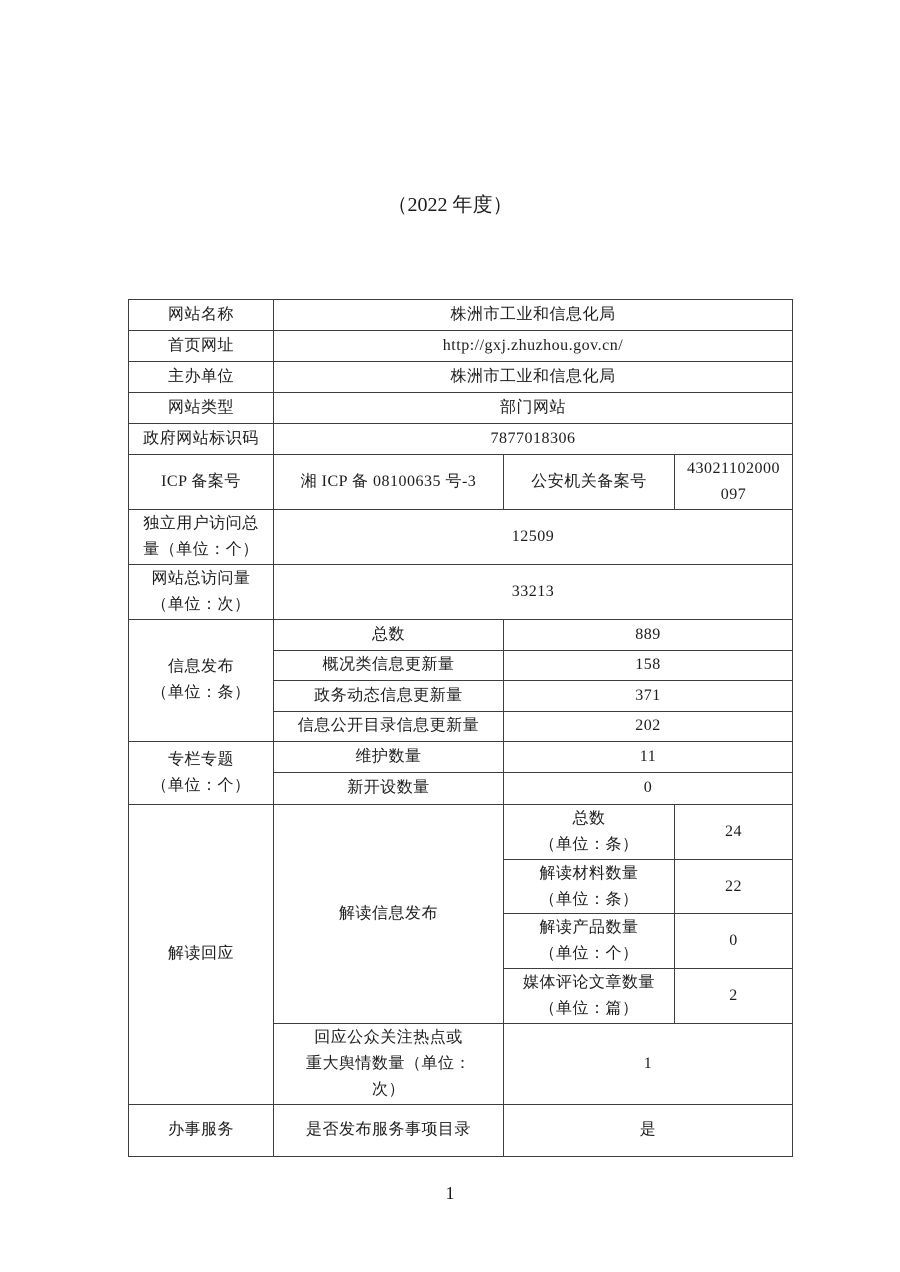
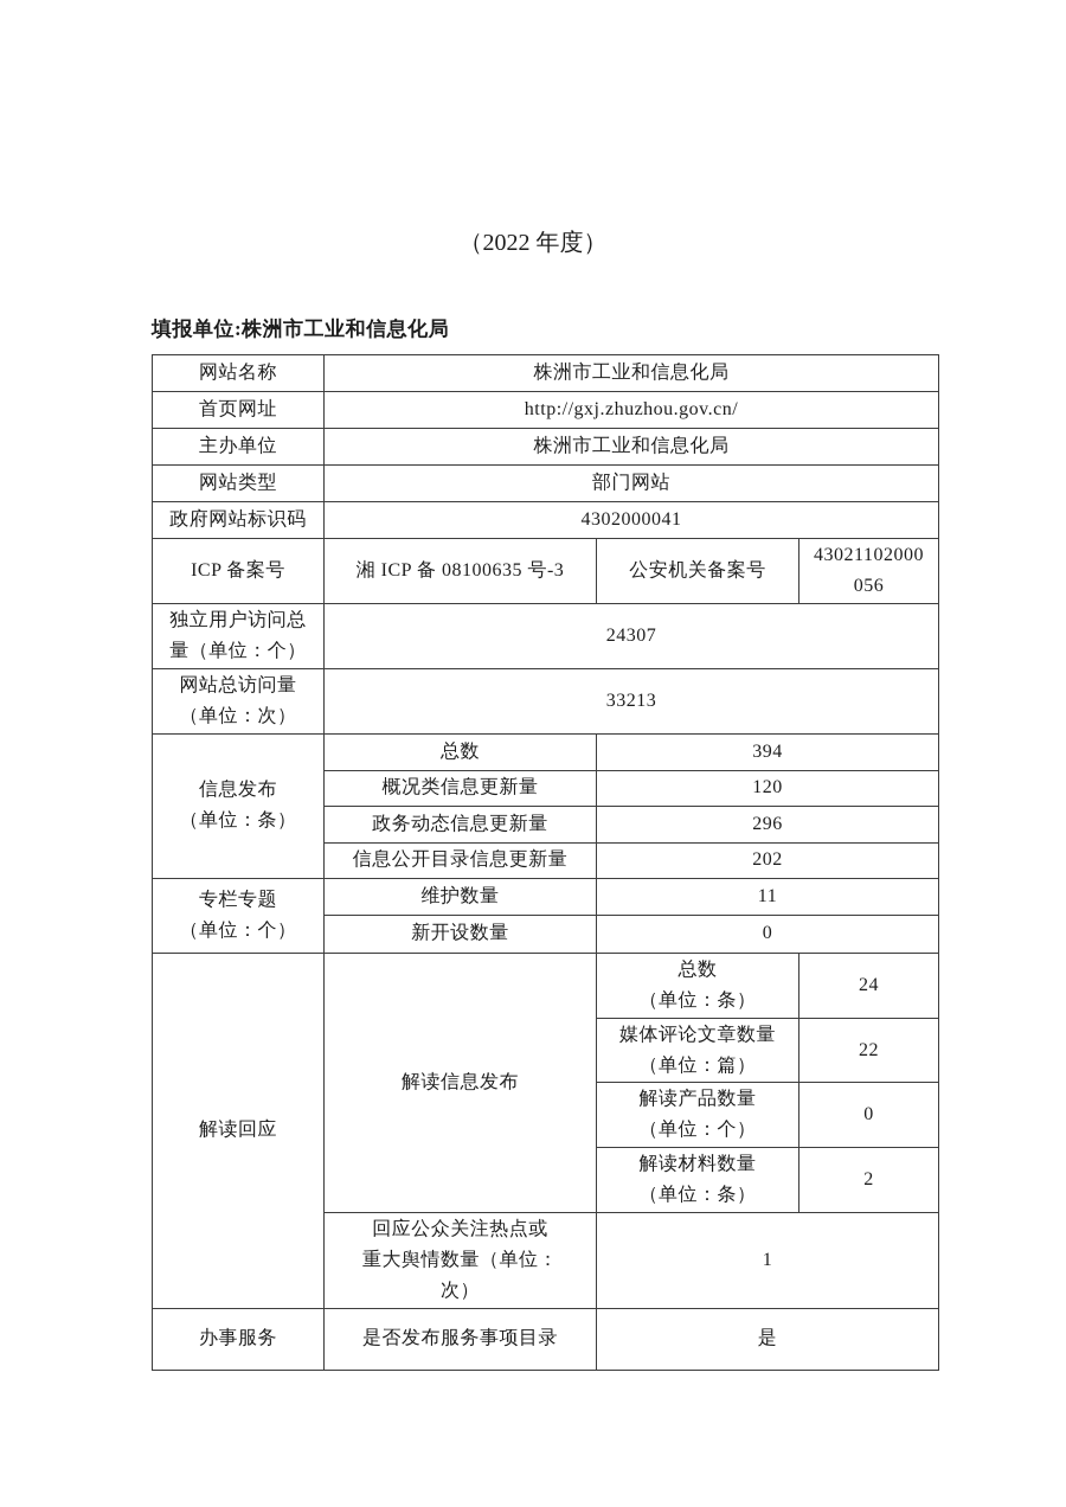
  （2022 年度）
+ 填报单位:株洲市工业和信息化局
  网站名称	株洲市工业和信息化局
  首页网址	http://gxj.zhuzhou.gov.cn/
  主办单位	株洲市工业和信息化局
  网站类型	部门网站
- 政府网站标识码	7877018306
+ 政府网站标识码	4302000041
- ICP 备案号	湘 ICP 备 08100635 号-3	公安机关备案号	43021102000 097
+ ICP 备案号	湘 ICP 备 08100635 号-3	公安机关备案号	43021102000 056
- 独立用户访问总 量（单位：个）	12509
+ 独立用户访问总 量（单位：个）	24307
  网站总访问量 （单位：次）	33213
- 信息发布 （单位：条）	总数	889
+ 信息发布 （单位：条）	总数	394
- 概况类信息更新量	158
+ 概况类信息更新量	120
- 政务动态信息更新量	371
+ 政务动态信息更新量	296
  信息公开目录信息更新量	202
  专栏专题 （单位：个）	维护数量	11
  新开设数量	0
  解读回应	解读信息发布	总数 （单位：条）	24
- 解读材料数量 （单位：条）	22
+ 媒体评论文章数量 （单位：篇）	22
  解读产品数量 （单位：个）	0
- 媒体评论文章数量 （单位：篇）	2
+ 解读材料数量 （单位：条）	2
  回应公众关注热点或 重大舆情数量（单位： 次）	1
  办事服务	是否发布服务事项目录	是
- 1
